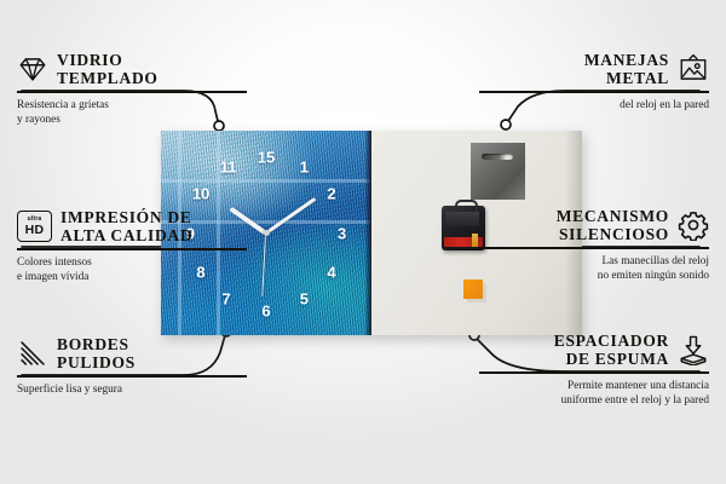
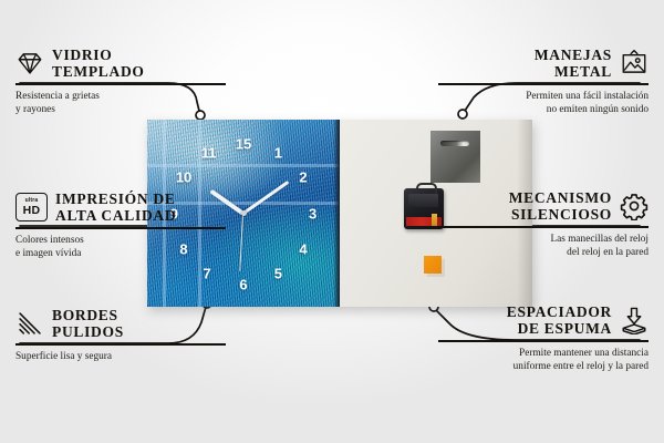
  15
  1
  2
  3
  4
  5
  6
  7
  8
  9
  10
  11
  VIDRIO
  TEMPLADO
  Resistencia a grietas
  y rayones
  HD
  IMPRESIÓN DE
  ALTA CALIDAD
  Colores intensos
  e imagen vívida
  BORDES
  PULIDOS
  Superficie lisa y segura
  MANEJAS
  METAL
+ Permiten una fácil instalación
- del reloj en la pared
+ no emiten ningún sonido
  MECANISMO
  SILENCIOSO
  Las manecillas del reloj
- no emiten ningún sonido
+ del reloj en la pared
  ESPACIADOR
  DE ESPUMA
  Permite mantener una distancia
  uniforme entre el reloj y la pared
